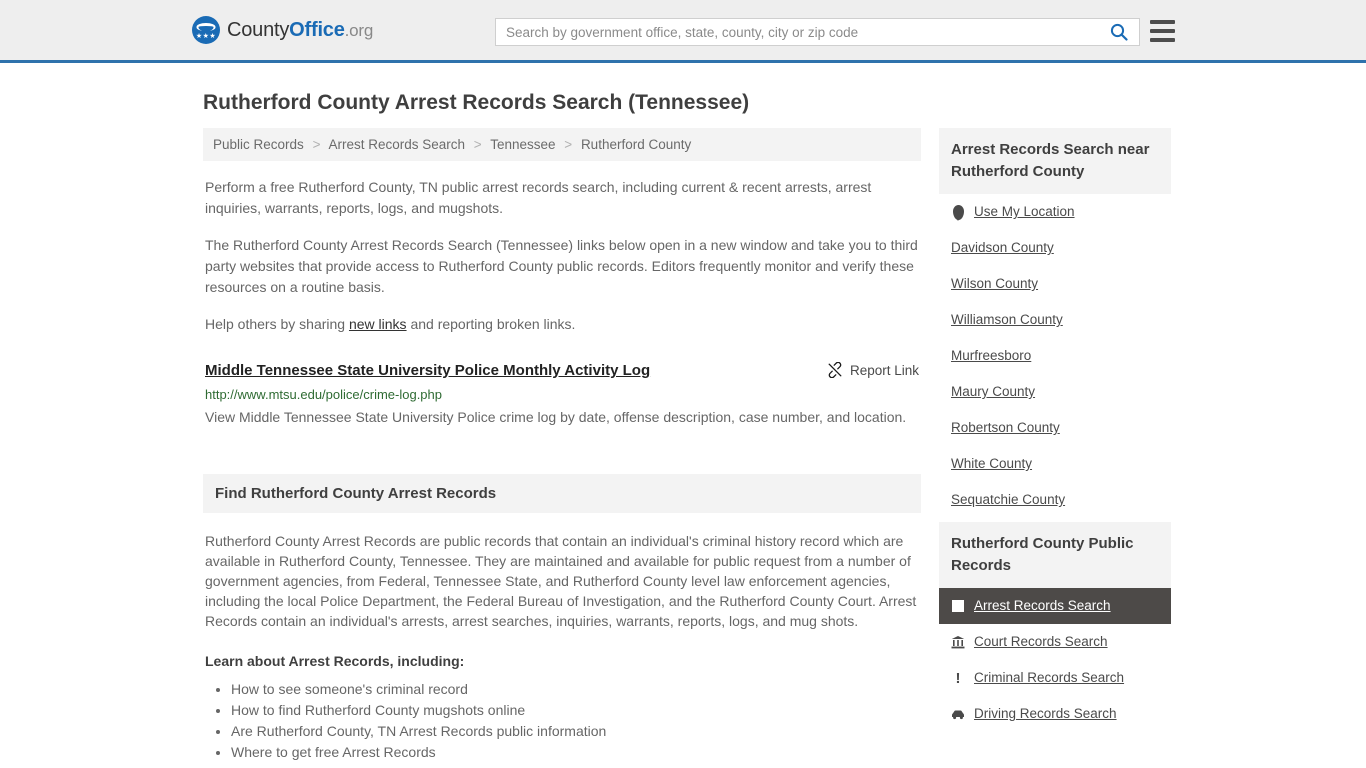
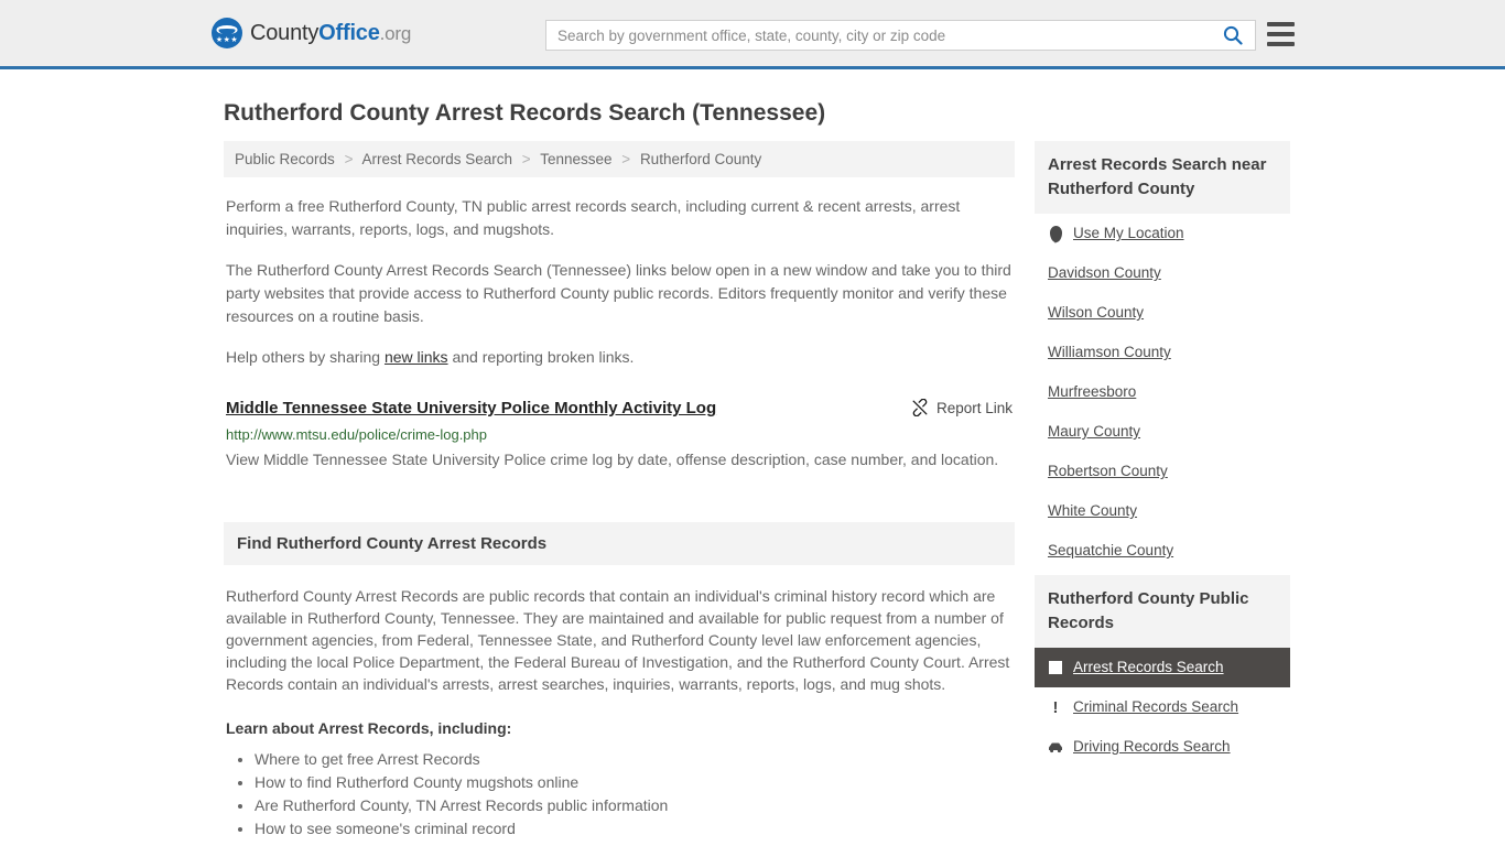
  CountyOffice.org
  Search by government office, state, county, city or zip code
  Rutherford County Arrest Records Search (Tennessee)
  Public Records > Arrest Records Search > Tennessee > Rutherford County
  Perform a free Rutherford County, TN public arrest records search, including current & recent arrests, arrest inquiries, warrants, reports, logs, and mugshots.
  The Rutherford County Arrest Records Search (Tennessee) links below open in a new window and take you to third party websites that provide access to Rutherford County public records. Editors frequently monitor and verify these resources on a routine basis.
  Help others by sharing new links and reporting broken links.
  Middle Tennessee State University Police Monthly Activity Log
  Report Link
  http://www.mtsu.edu/police/crime-log.php
  View Middle Tennessee State University Police crime log by date, offense description, case number, and location.
  Find Rutherford County Arrest Records
  Rutherford County Arrest Records are public records that contain an individual's criminal history record which are available in Rutherford County, Tennessee. They are maintained and available for public request from a number of government agencies, from Federal, Tennessee State, and Rutherford County level law enforcement agencies, including the local Police Department, the Federal Bureau of Investigation, and the Rutherford County Court. Arrest Records contain an individual's arrests, arrest searches, inquiries, warrants, reports, logs, and mug shots.
  Learn about Arrest Records, including:
- How to see someone's criminal record
+ Where to get free Arrest Records
  How to find Rutherford County mugshots online
  Are Rutherford County, TN Arrest Records public information
- Where to get free Arrest Records
+ How to see someone's criminal record
  Arrest Records Search near Rutherford County
  Use My Location
  Davidson County
  Wilson County
  Williamson County
  Murfreesboro
  Maury County
  Robertson County
  White County
  Sequatchie County
  Rutherford County Public Records
  Arrest Records Search
- Court Records Search
  !
  Criminal Records Search
  Driving Records Search
